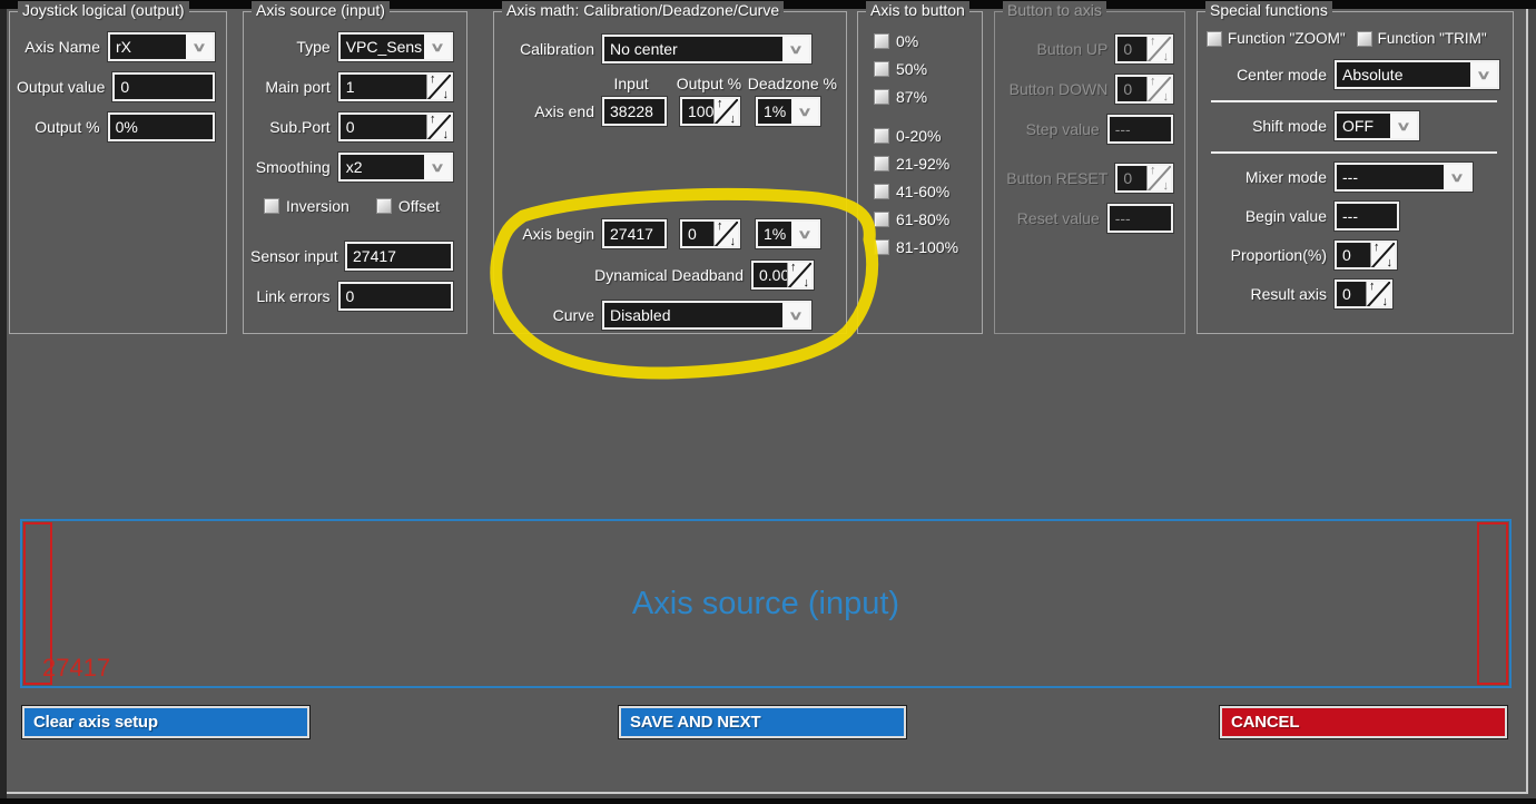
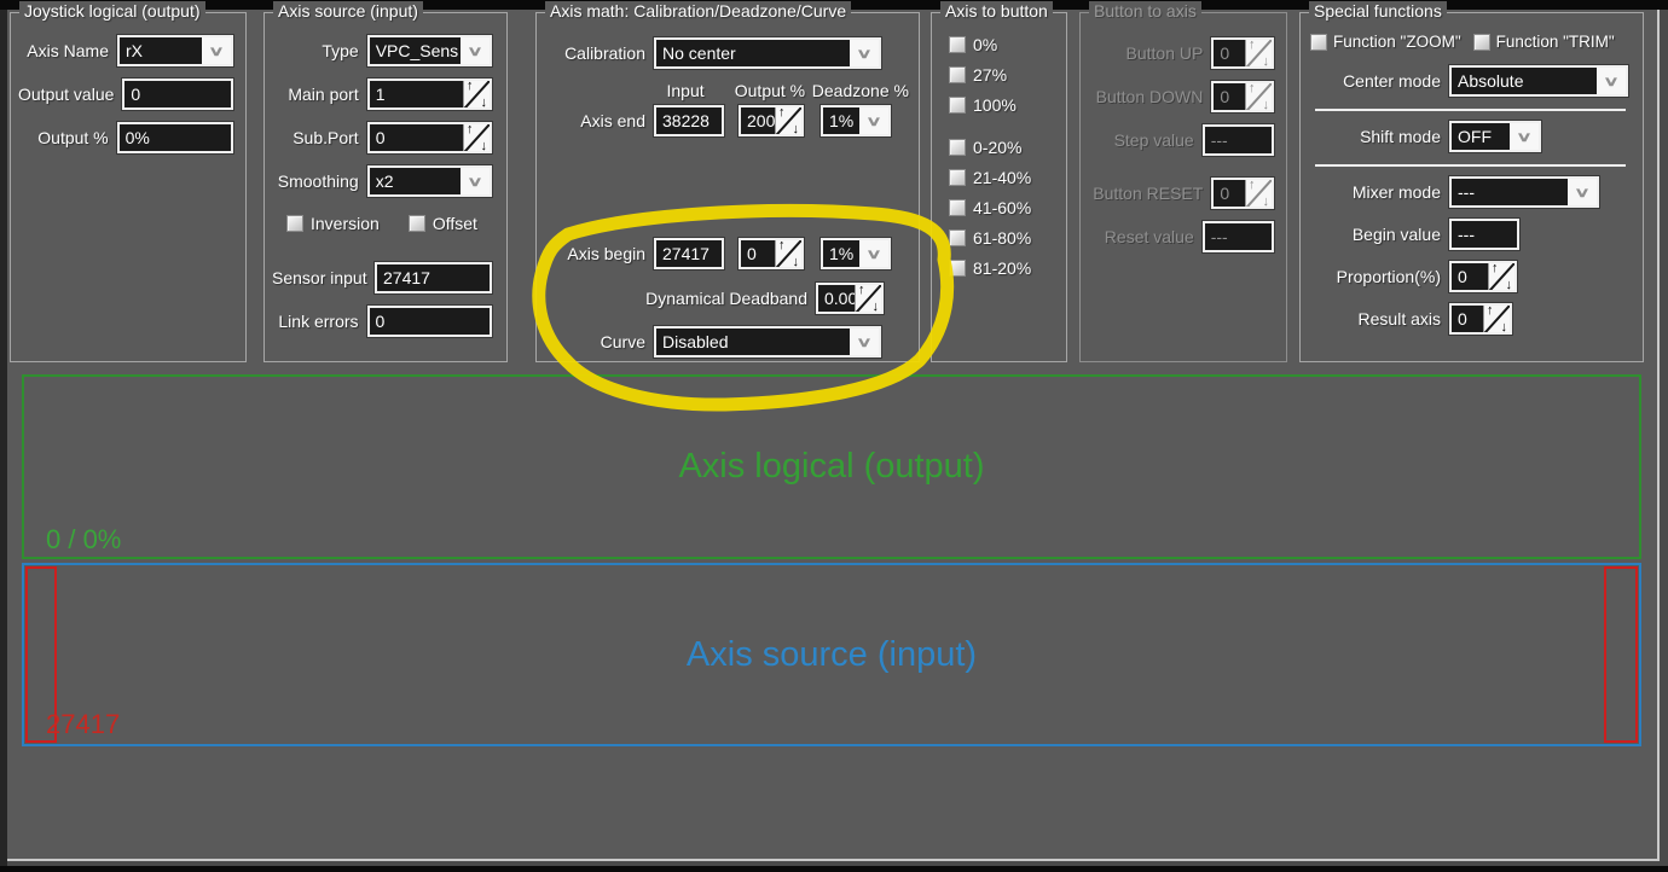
  Joystick logical (output)
  Axis Name
  rX
  ∨
  Output value
  0
  Output %
  0%
  Axis source (input)
  Type
  VPC_Sens
  ∨
  Main port
  1
  ↑
  ↓
  Sub.Port
  0
  ↑
  ↓
  Smoothing
  x2
  ∨
  Inversion
  Offset
  Sensor input
  27417
  Link errors
  0
  Axis math: Calibration/Deadzone/Curve
  Calibration
  No center
  ∨
  Input
  Output %
  Deadzone %
  Axis end
  38228
- 100
+ 200
  ↑
  ↓
  1%
  ∨
  Axis begin
  27417
  0
  ↑
  ↓
  1%
  ∨
  Dynamical Deadband
  0.00
  ↑
  ↓
  Curve
  Disabled
  ∨
  Axis to button
  0%
- 50%
+ 27%
- 87%
+ 100%
  0-20%
- 21-92%
+ 21-40%
  41-60%
  61-80%
- 81-100%
+ 81-20%
  Button to axis
  Button UP
  0
  ↑
  ↓
  Button DOWN
  0
  ↑
  ↓
  Step value
  ---
  Button RESET
  0
  ↑
  ↓
  Reset value
  ---
  Special functions
  Function "ZOOM"
  Function "TRIM"
  Center mode
  Absolute
  ∨
  Shift mode
  OFF
  ∨
  Mixer mode
  ---
  ∨
  Begin value
  ---
  Proportion(%)
  0
  ↑
  ↓
  Result axis
  0
  ↑
  ↓
+ Axis logical (output)
+ 0 / 0%
  Axis source (input)
  27417
- Clear axis setup
- SAVE AND NEXT
- CANCEL
